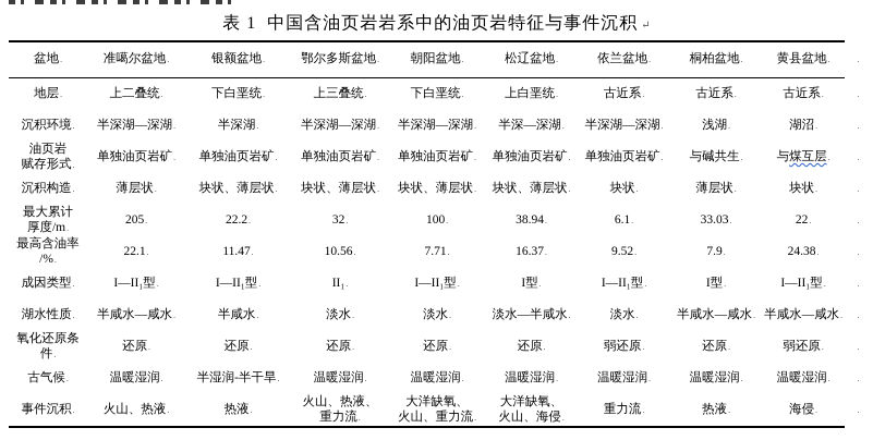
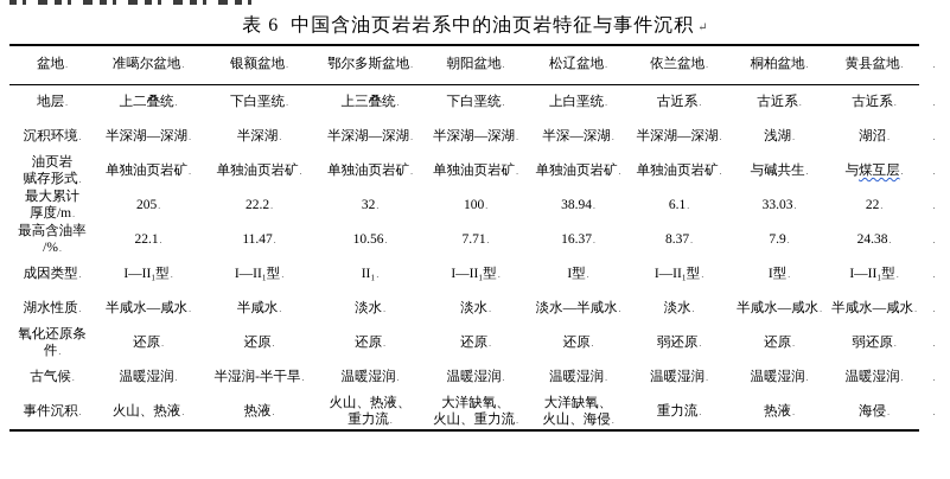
- 表 1 中国含油页岩岩系中的油页岩特征与事件沉积 ↵
+ 表 6 中国含油页岩岩系中的油页岩特征与事件沉积 ↵
  盆地.	准噶尔盆地.	银额盆地.	鄂尔多斯盆地.	朝阳盆地.	松辽盆地.	依兰盆地.	桐柏盆地.	黄县盆地.	.
  地层.	上二叠统.	下白垩统.	上三叠统.	下白垩统.	上白垩统.	古近系.	古近系.	古近系.	.
  沉积环境.	半深湖—深湖.	半深湖.	半深湖—深湖.	半深湖—深湖.	半深—深湖.	半深湖—深湖.	浅湖.	湖沼.	.
  油页岩赋存形式.	单独油页岩矿.	单独油页岩矿.	单独油页岩矿.	单独油页岩矿.	单独油页岩矿.	单独油页岩矿.	与碱共生.	与煤互层.	.
- 沉积构造.	薄层状.	块状、薄层状.	块状、薄层状.	块状、薄层状.	块状、薄层状.	块状.	薄层状.	块状.	.
  最大累计厚度/m.	205.	22.2.	32.	100.	38.94.	6.1.	33.03.	22.	.
- 最高含油率/%.	22.1.	11.47.	10.56.	7.71.	16.37.	9.52.	7.9.	24.38.	.
+ 最高含油率/%.	22.1.	11.47.	10.56.	7.71.	16.37.	8.37.	7.9.	24.38.	.
  成因类型.	I—II₁型.	I—II₁型.	II₁.	I—II₁型.	I型.	I—II₁型.	I型.	I—II₁型.	.
  湖水性质.	半咸水—咸水.	半咸水.	淡水.	淡水.	淡水—半咸水.	淡水.	半咸水—咸水.	半咸水—咸水.	.
  氧化还原条件.	还原.	还原.	还原.	还原.	还原.	弱还原.	还原.	弱还原.	.
  古气候.	温暖湿润.	半湿润-半干旱.	温暖湿润.	温暖湿润.	温暖湿润.	温暖湿润.	温暖湿润.	温暖湿润.	.
  事件沉积.	火山、热液.	热液.	火山、热液、重力流.	大洋缺氧、火山、重力流.	大洋缺氧、火山、海侵.	重力流.	热液.	海侵.	.
